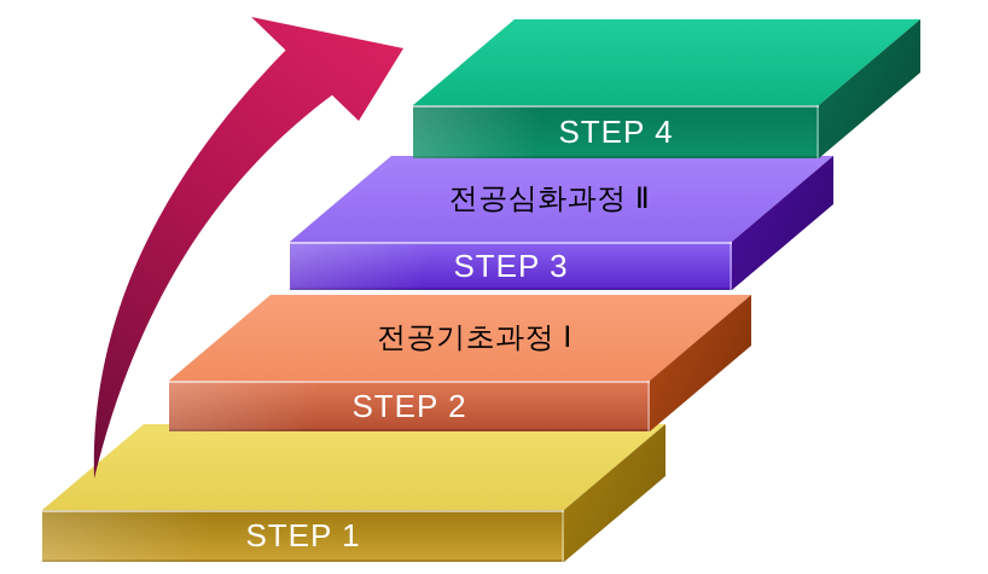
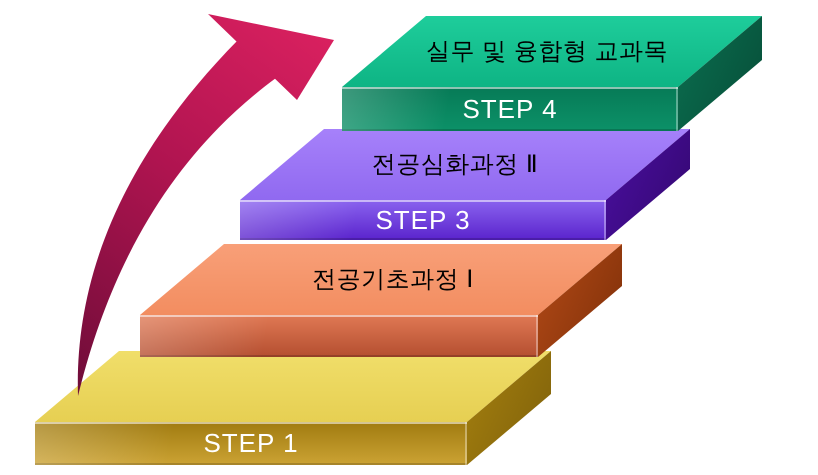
  STEP 1
  전공기초과정 Ⅰ
- STEP 2
  전공심화과정 Ⅱ
  STEP 3
+ 실무 및 융합형 교과목
  STEP 4
